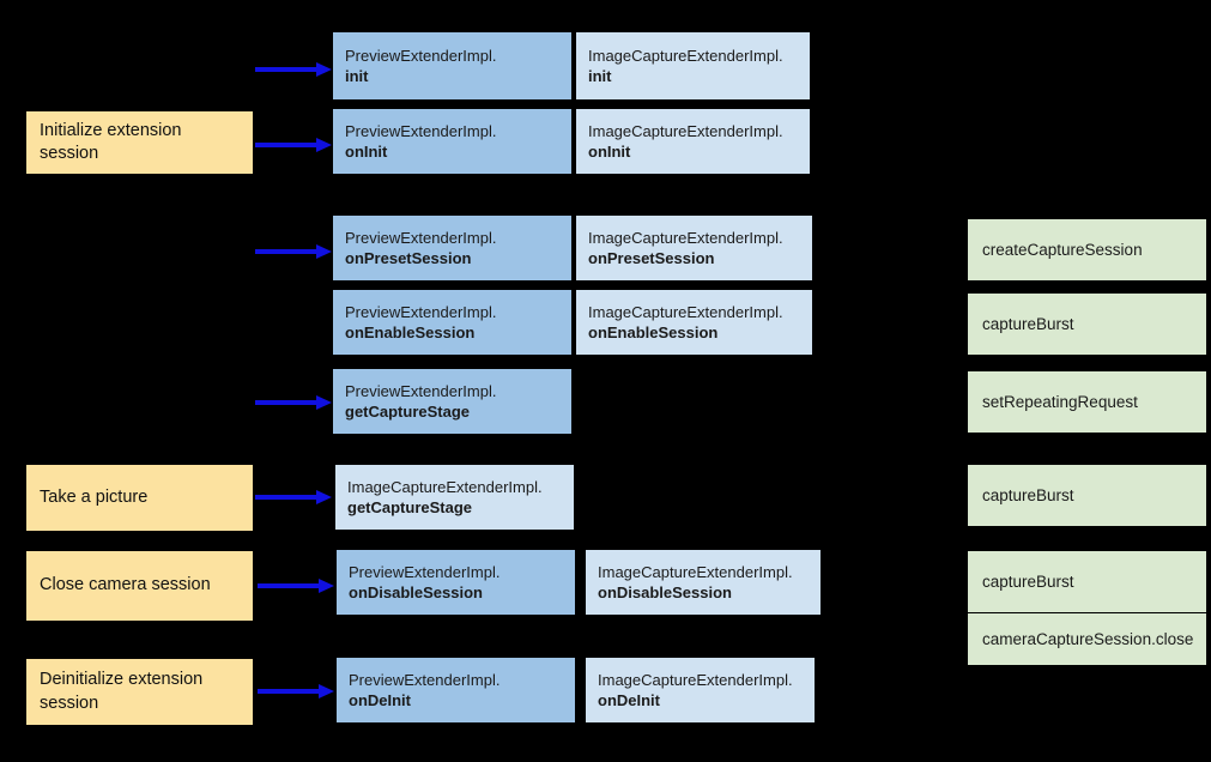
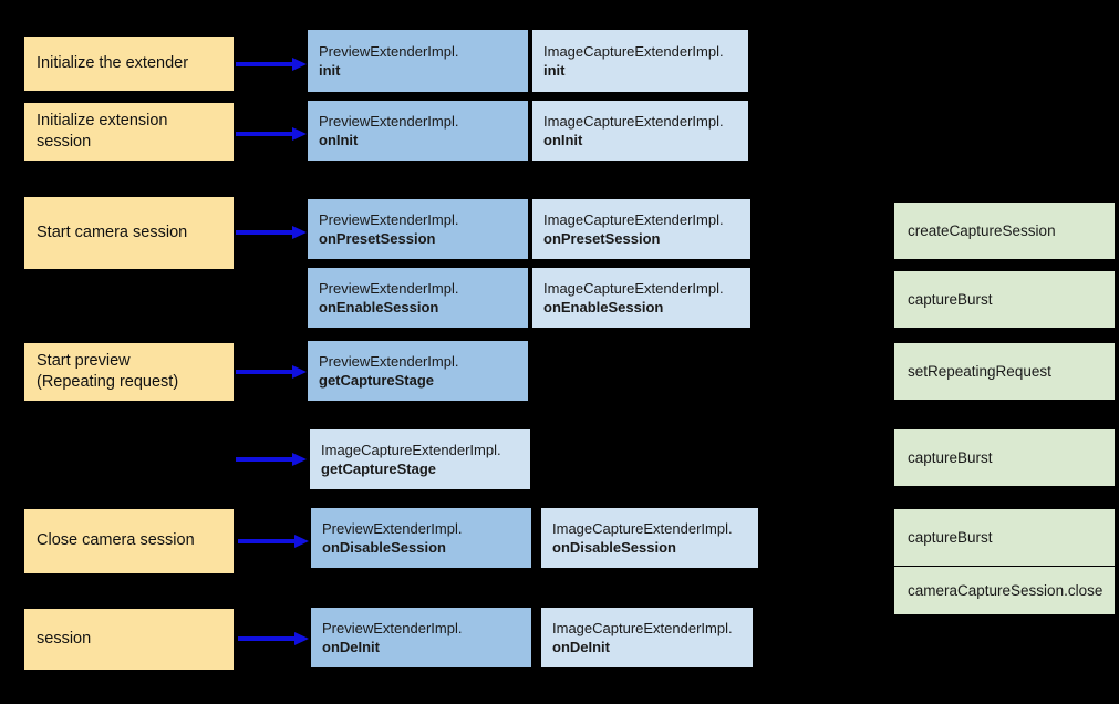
+ Initialize the extender
  PreviewExtenderImpl.
  init
  ImageCaptureExtenderImpl.
  init
  Initialize extension
  session
  PreviewExtenderImpl.
  onInit
  ImageCaptureExtenderImpl.
  onInit
+ Start camera session
  PreviewExtenderImpl.
  onPresetSession
  ImageCaptureExtenderImpl.
  onPresetSession
  createCaptureSession
  PreviewExtenderImpl.
  onEnableSession
  ImageCaptureExtenderImpl.
  onEnableSession
  captureBurst
+ Start preview
+ (Repeating request)
  PreviewExtenderImpl.
  getCaptureStage
  setRepeatingRequest
- Take a picture
  ImageCaptureExtenderImpl.
  getCaptureStage
  captureBurst
  Close camera session
  PreviewExtenderImpl.
  onDisableSession
  ImageCaptureExtenderImpl.
  onDisableSession
  captureBurst
  cameraCaptureSession.close
- Deinitialize extension
  session
  PreviewExtenderImpl.
  onDeInit
  ImageCaptureExtenderImpl.
  onDeInit
